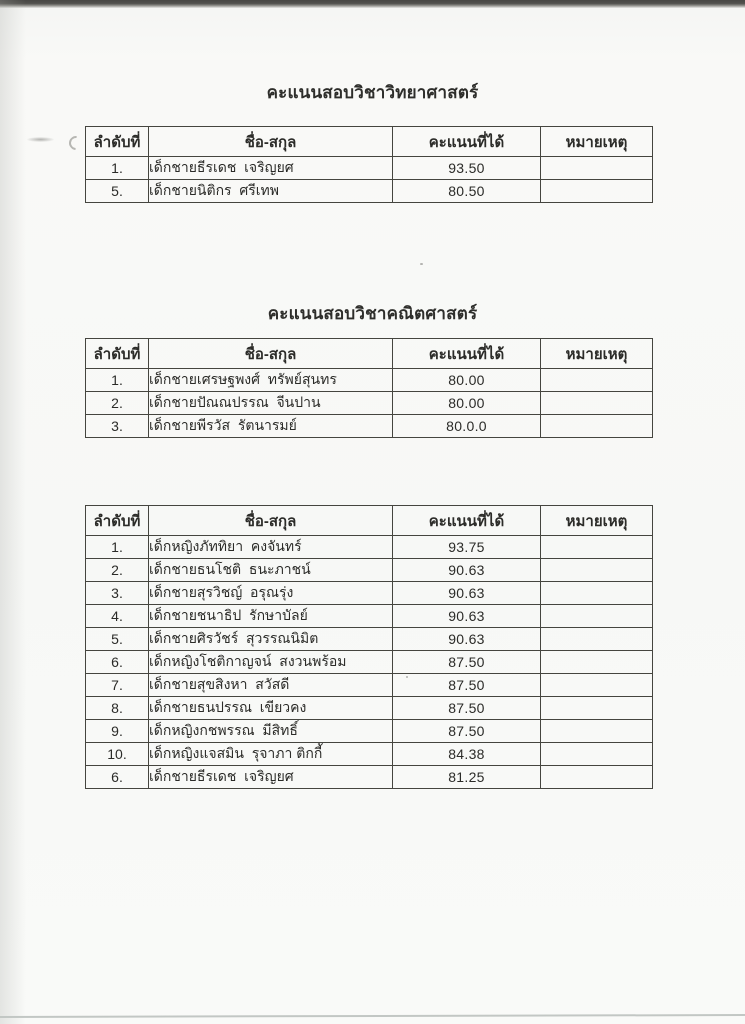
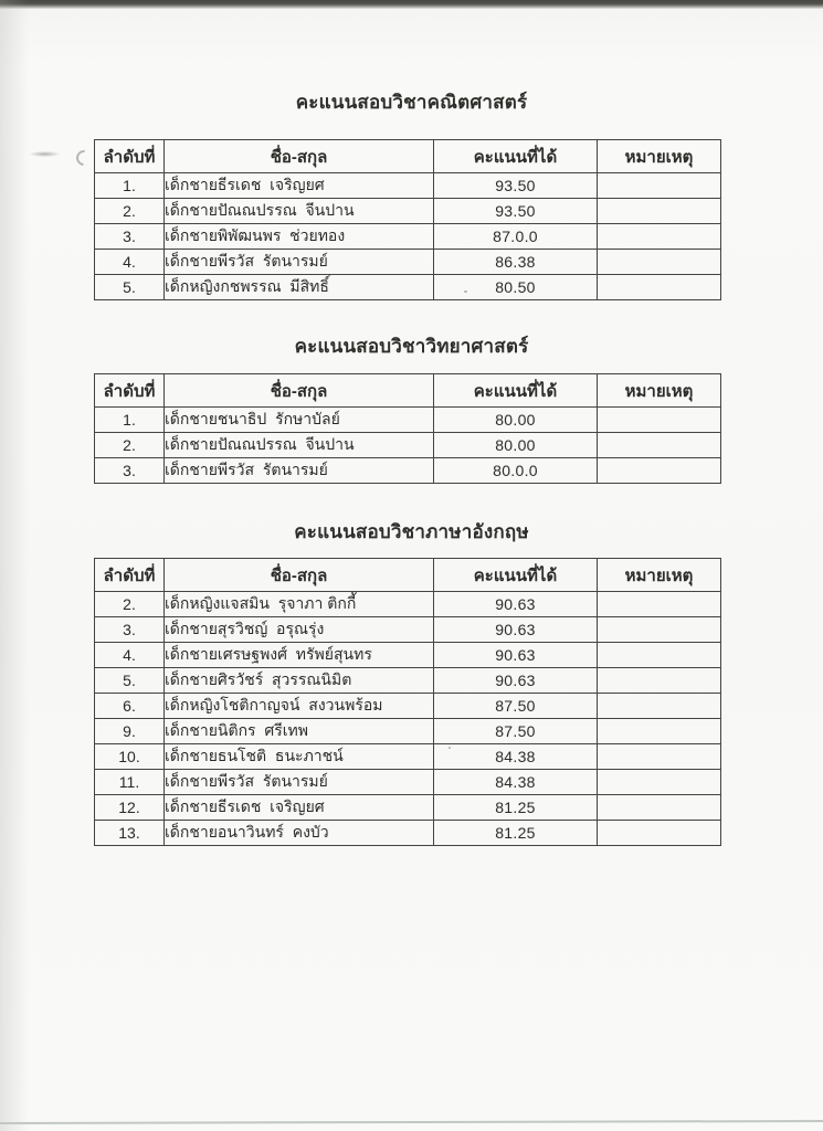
- คะแนนสอบวิชาวิทยาศาสตร์
+ คะแนนสอบวิชาคณิตศาสตร์
  ลำดับที่	ชื่อ-สกุล	คะแนนที่ได้	หมายเหตุ
  1.	เด็กชายธีรเดช เจริญยศ	93.50
+ 2.	เด็กชายปัณณปรรณ จีนปาน	93.50
+ 3.	เด็กชายพิพัฒนพร ช่วยทอง	87.0.0
+ 4.	เด็กชายพีรวัส รัตนารมย์	86.38
- 5.	เด็กชายนิติกร ศรีเทพ	80.50
+ 5.	เด็กหญิงกชพรรณ มีสิทธิ์	80.50
- คะแนนสอบวิชาคณิตศาสตร์
+ คะแนนสอบวิชาวิทยาศาสตร์
  ลำดับที่	ชื่อ-สกุล	คะแนนที่ได้	หมายเหตุ
- 1.	เด็กชายเศรษฐพงศ์ ทรัพย์สุนทร	80.00
+ 1.	เด็กชายชนาธิป รักษาบัลย์	80.00
  2.	เด็กชายปัณณปรรณ จีนปาน	80.00
  3.	เด็กชายพีรวัส รัตนารมย์	80.0.0
+ คะแนนสอบวิชาภาษาอังกฤษ
  ลำดับที่	ชื่อ-สกุล	คะแนนที่ได้	หมายเหตุ
- 1.	เด็กหญิงภัททิยา คงจันทร์	93.75
- 2.	เด็กชายธนโชติ ธนะภาชน์	90.63
+ 2.	เด็กหญิงแจสมิน รุจาภา ติกกี้	90.63
  3.	เด็กชายสุรวิชญ์ อรุณรุ่ง	90.63
- 4.	เด็กชายชนาธิป รักษาบัลย์	90.63
+ 4.	เด็กชายเศรษฐพงศ์ ทรัพย์สุนทร	90.63
  5.	เด็กชายศิรวัชร์ สุวรรณนิมิต	90.63
  6.	เด็กหญิงโชติกาญจน์ สงวนพร้อม	87.50
- 7.	เด็กชายสุขสิงหา สวัสดี	87.50
- 8.	เด็กชายธนปรรณ เขียวคง	87.50
- 9.	เด็กหญิงกชพรรณ มีสิทธิ์	87.50
+ 9.	เด็กชายนิติกร ศรีเทพ	87.50
- 10.	เด็กหญิงแจสมิน รุจาภา ติกกี้	84.38
+ 10.	เด็กชายธนโชติ ธนะภาชน์	84.38
+ 11.	เด็กชายพีรวัส รัตนารมย์	84.38
- 6.	เด็กชายธีรเดช เจริญยศ	81.25
+ 12.	เด็กชายธีรเดช เจริญยศ	81.25
+ 13.	เด็กชายอนาวินทร์ คงบัว	81.25
